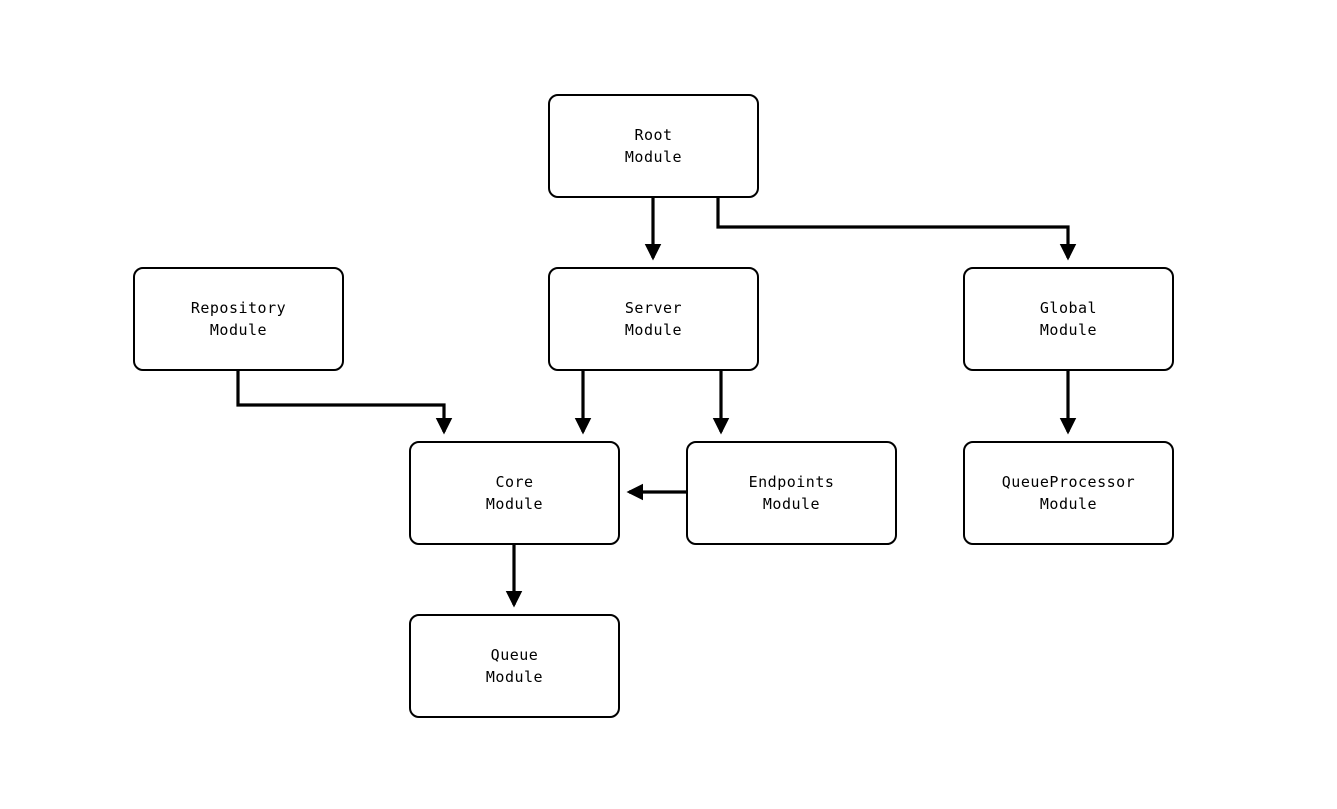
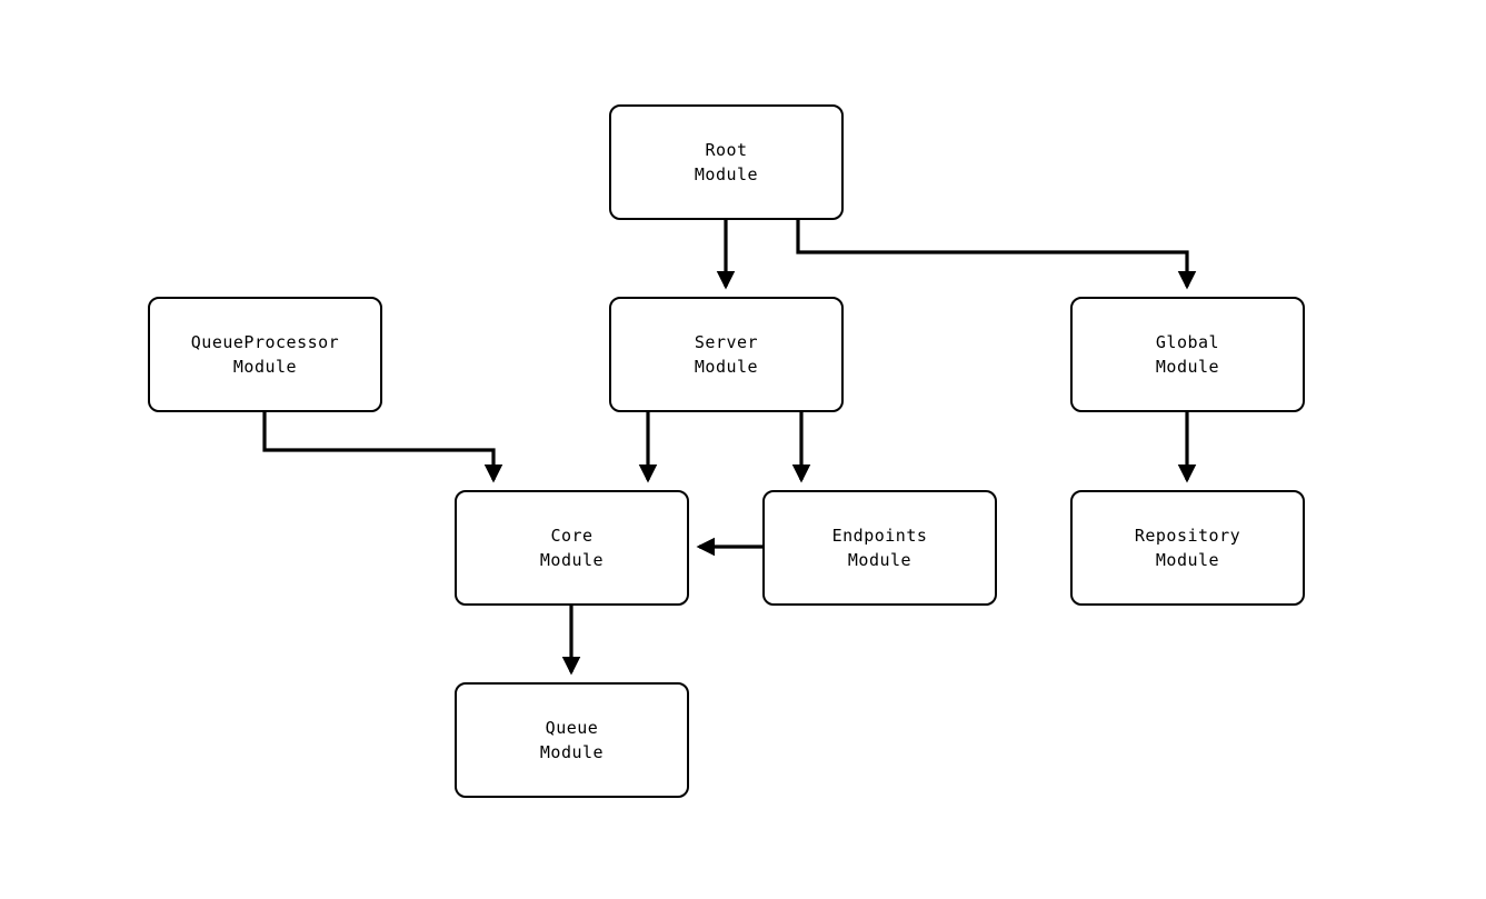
  Root
  Module
- Repository
+ QueueProcessor
  Module
  Server
  Module
  Global
  Module
  Core
  Module
  Endpoints
  Module
- QueueProcessor
+ Repository
  Module
  Queue
  Module
